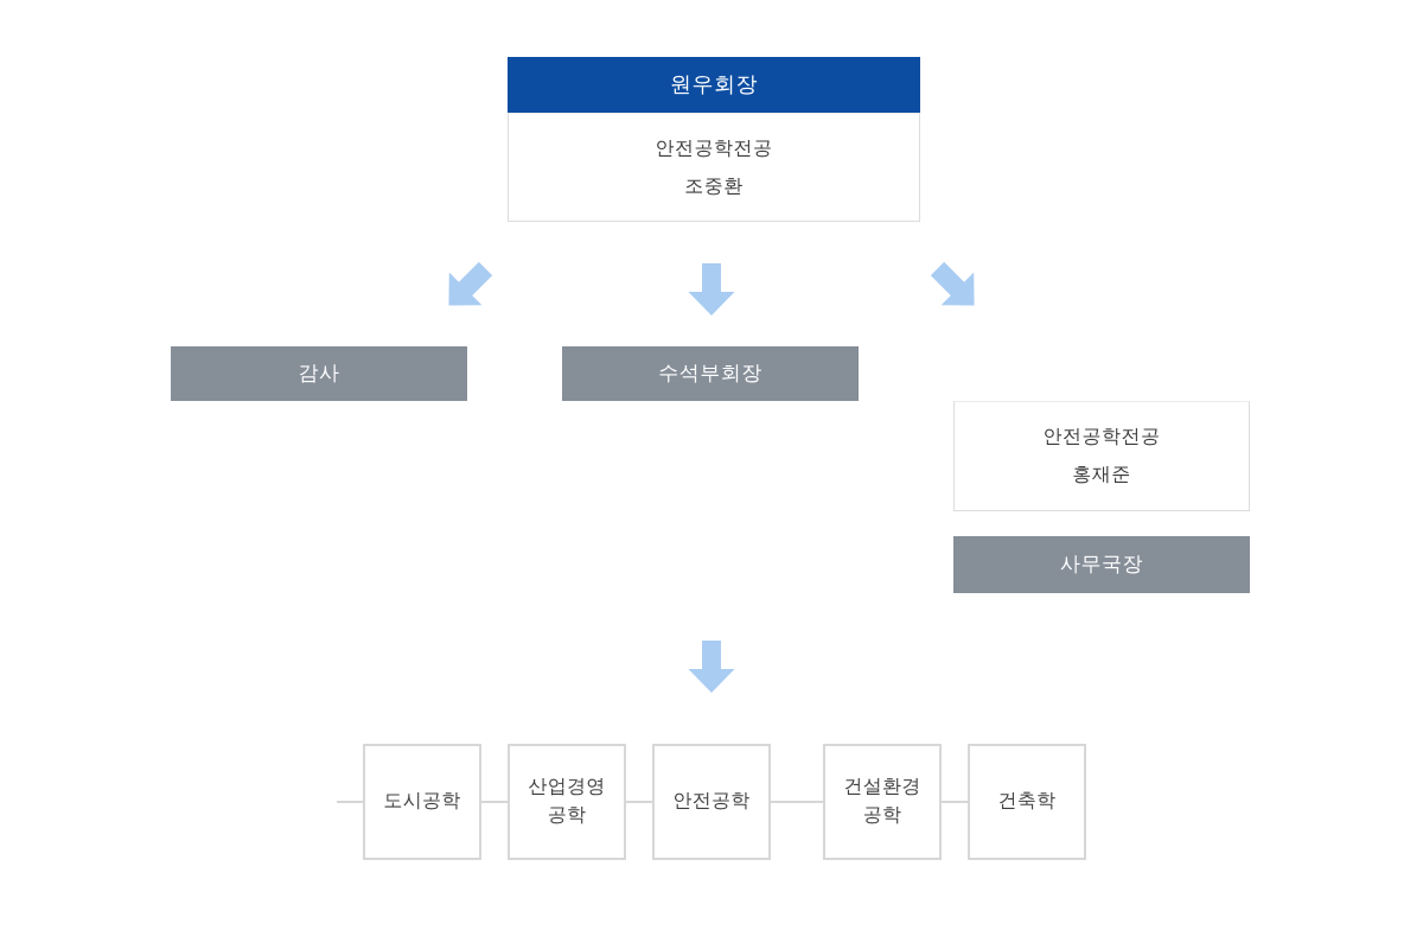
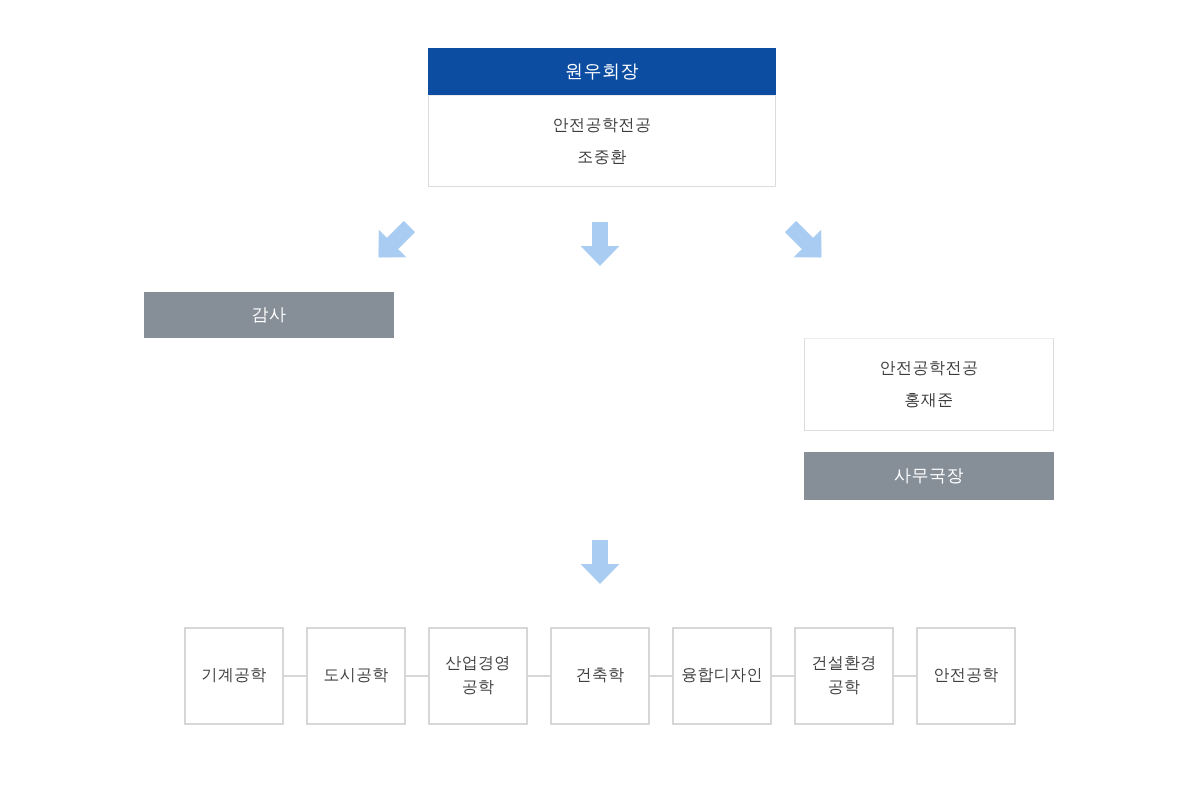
  원우회장
  안전공학전공
  조중환
  감사
- 수석부회장
  안전공학전공
  홍재준
  사무국장
+ 기계공학
  도시공학
  산업경영
  공학
- 안전공학
+ 건축학
+ 융합디자인
  건설환경
  공학
- 건축학
+ 안전공학
